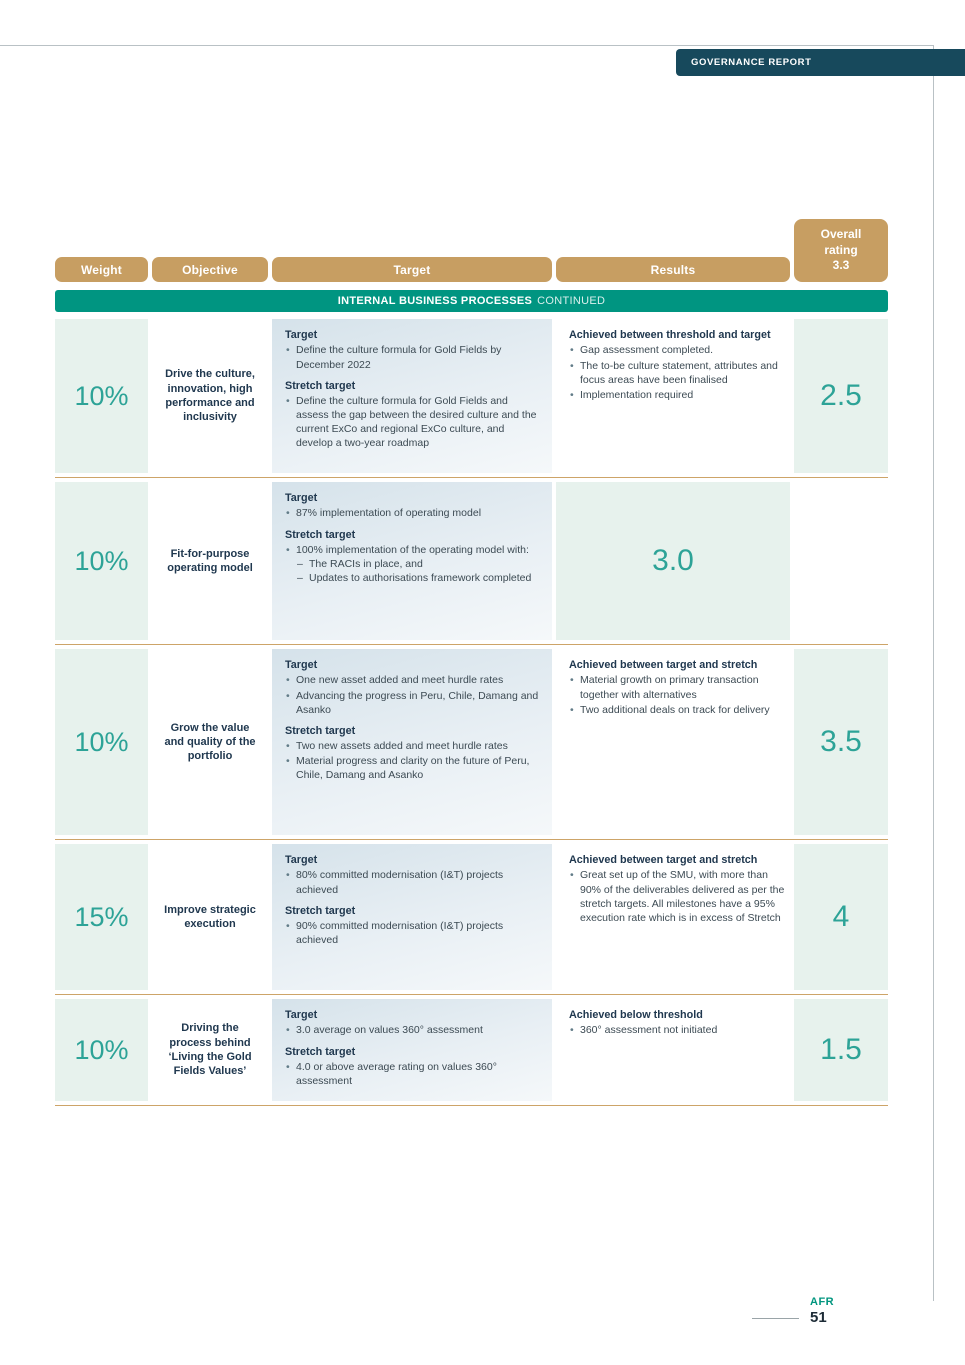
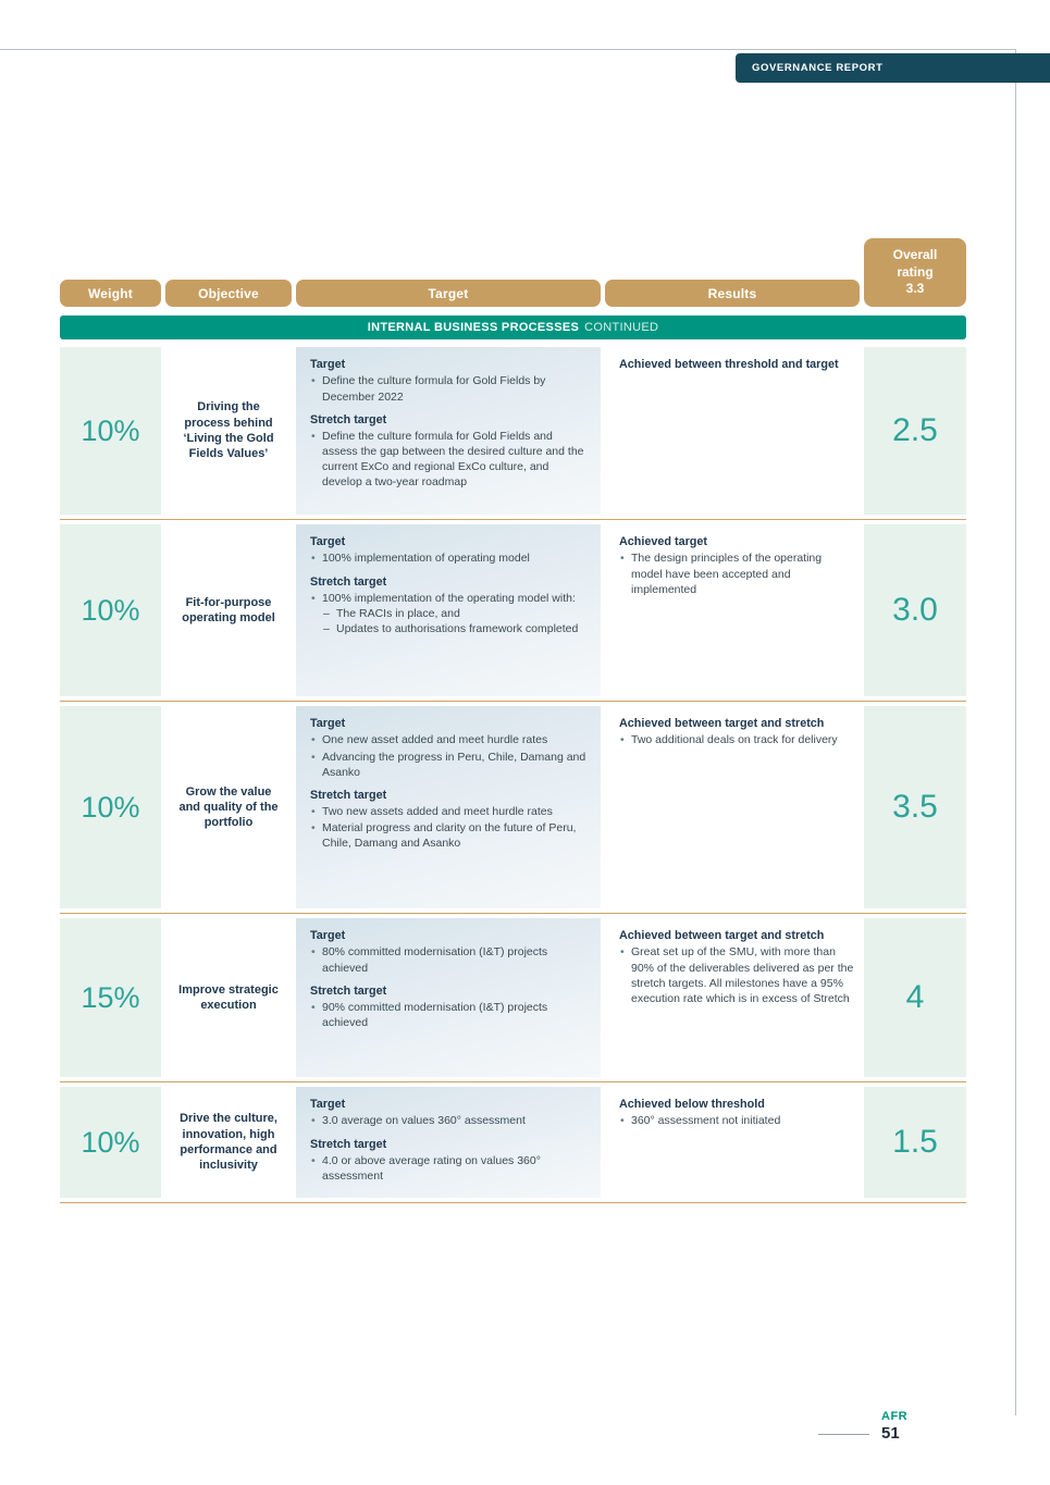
  GOVERNANCE REPORT
  Weight
  Objective
  Target
  Results
  Overall
  rating
  3.3
  INTERNAL BUSINESS PROCESSES
  CONTINUED
  10%
- Drive the culture, innovation, high performance and inclusivity
+ Driving the process behind ‘Living the Gold Fields Values’
  Target
  Define the culture formula for Gold Fields by December 2022
  Stretch target
  Define the culture formula for Gold Fields and assess the gap between the desired culture and the current ExCo and regional ExCo culture, and develop a two-year roadmap
  Achieved between threshold and target
- Gap assessment completed.
- The to-be culture statement, attributes and focus areas have been finalised
- Implementation required
  2.5
  10%
  Fit-for-purpose operating model
  Target
- 87% implementation of operating model
+ 100% implementation of operating model
  Stretch target
  100% implementation of the operating model with:
  The RACIs in place, and
  Updates to authorisations framework completed
+ Achieved target
+ The design principles of the operating model have been accepted and implemented
  3.0
  10%
  Grow the value and quality of the portfolio
  Target
  One new asset added and meet hurdle rates
  Advancing the progress in Peru, Chile, Damang and Asanko
  Stretch target
  Two new assets added and meet hurdle rates
  Material progress and clarity on the future of Peru, Chile, Damang and Asanko
  Achieved between target and stretch
- Material growth on primary transaction together with alternatives
  Two additional deals on track for delivery
  3.5
  15%
  Improve strategic execution
  Target
  80% committed modernisation (I&T) projects achieved
  Stretch target
  90% committed modernisation (I&T) projects achieved
  Achieved between target and stretch
  Great set up of the SMU, with more than 90% of the deliverables delivered as per the stretch targets. All milestones have a 95% execution rate which is in excess of Stretch
  4
  10%
- Driving the process behind ‘Living the Gold Fields Values’
+ Drive the culture, innovation, high performance and inclusivity
  Target
  3.0 average on values 360° assessment
  Stretch target
  4.0 or above average rating on values 360° assessment
  Achieved below threshold
  360° assessment not initiated
  1.5
  AFR
  51
